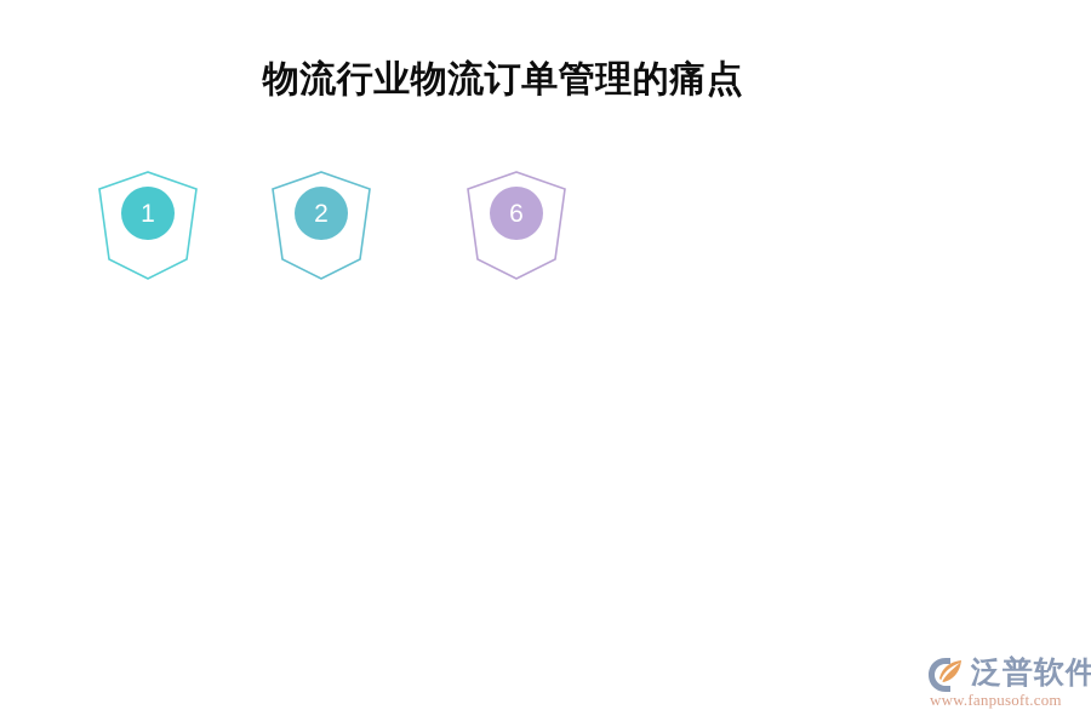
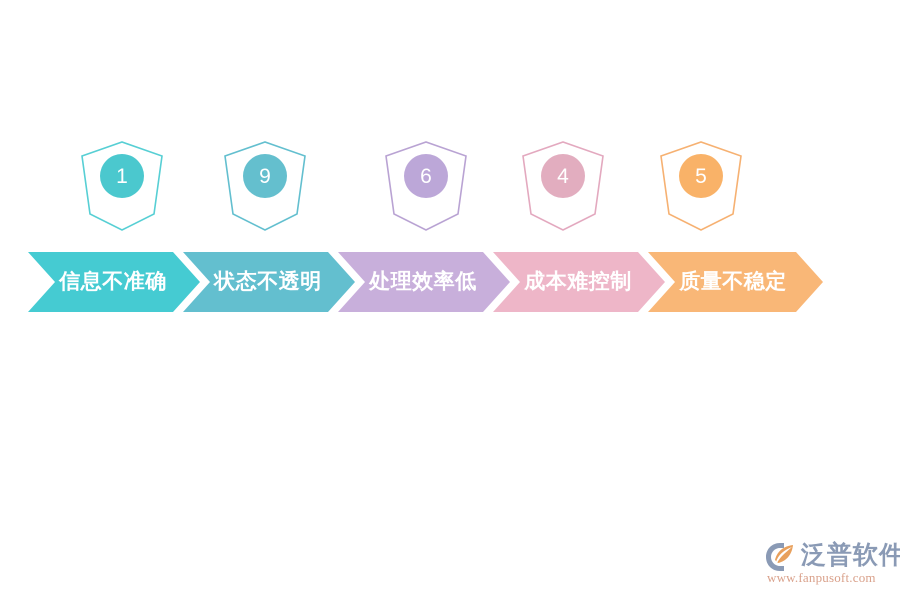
- 物流行业物流订单管理的痛点
  1
- 2
+ 9
  6
+ 4
+ 5
+ 信息不准确
+ 状态不透明
+ 处理效率低
+ 成本难控制
+ 质量不稳定
  泛普软件
  www.fanpusoft.com
